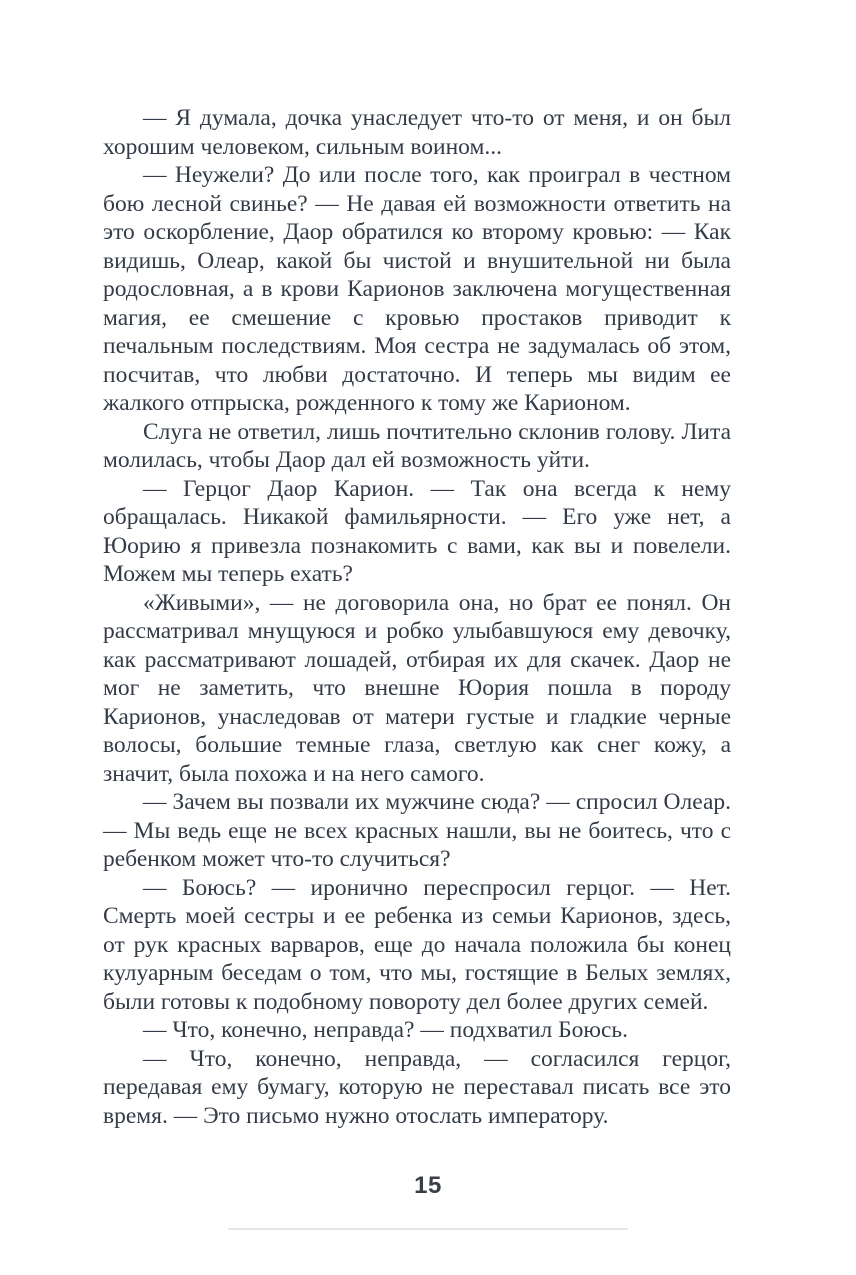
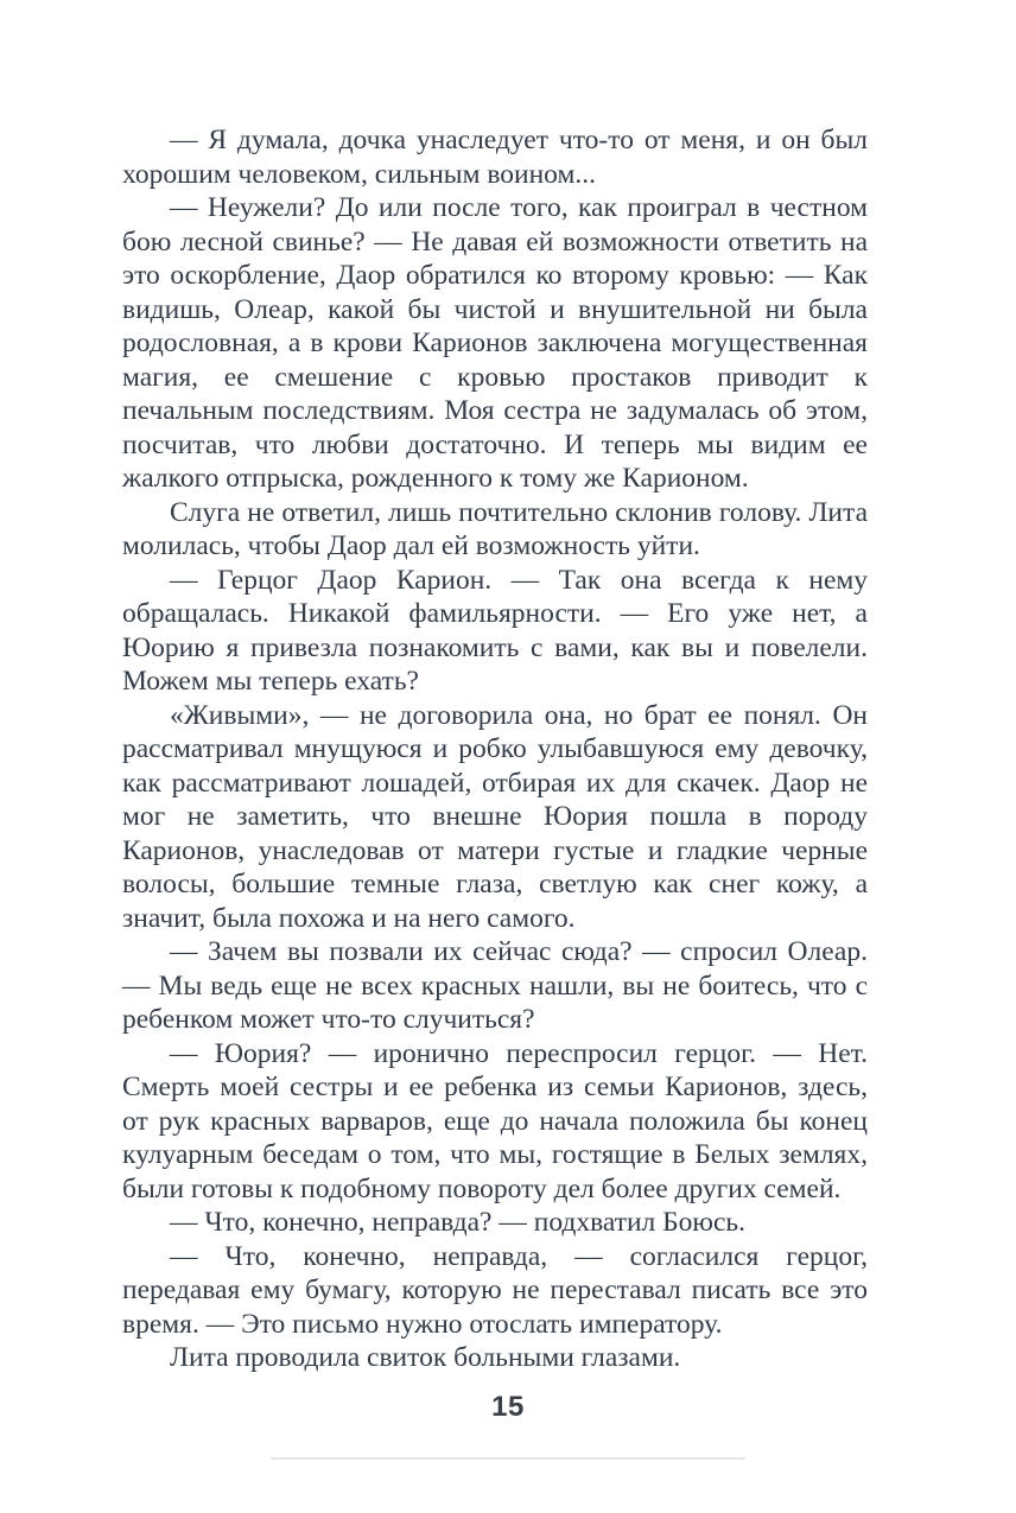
  — Я думала, дочка унаследует что-то от меня, и он был хо­рошим человеком, сильным воином...
  — Неужели? До или после того, как проиграл в честном бою лесной свинье? — Не давая ей возможности ответить на это оскорбление, Даор обратился ко второму кровью: — Как ви­дишь, Олеар, какой бы чистой и внушительной ни была родо­словная, а в крови Карионов заключена могущественная магия, ее смешение с кровью простаков приводит к печальным по­следствиям. Моя сестра не задумалась об этом, посчитав, что любви достаточно. И теперь мы видим ее жалкого отпрыска, рожденного к тому же Карионом.
  Слуга не ответил, лишь почтительно склонив голову. Лита молилась, чтобы Даор дал ей возможность уйти.
  — Герцог Даор Карион. — Так она всегда к нему обращалась. Никакой фамильярности. — Его уже нет, а Юорию я привезла познакомить с вами, как вы и повелели. Можем мы теперь ехать?
  «Живыми», — не договорила она, но брат ее понял. Он рас­сматривал мнущуюся и робко улыбавшуюся ему девочку, как рассматривают лошадей, отбирая их для скачек. Даор не мог не заметить, что внешне Юория пошла в породу Карионов, унаследовав от матери густые и гладкие черные волосы, большие темные глаза, светлую как снег кожу, а значит, была похожа и на него самого.
- — Зачем вы позвали их мужчине сюда? — спросил Олеар. — Мы ведь еще не всех красных нашли, вы не боитесь, что с ребенком может что-то случиться?
+ — Зачем вы позвали их сейчас сюда? — спросил Олеар. — Мы ведь еще не всех красных нашли, вы не боитесь, что с ребенком может что-то случиться?
- — Боюсь? — иронично переспросил герцог. — Нет. Смерть моей сестры и ее ребенка из семьи Карионов, здесь, от рук красных варваров, еще до начала положила бы конец кулуарным беседам о том, что мы, гостящие в Белых землях, были готовы к подобному повороту дел более других семей.
+ — Юория? — иронично переспросил герцог. — Нет. Смерть моей сестры и ее ребенка из семьи Карионов, здесь, от рук красных варваров, еще до начала положила бы конец кулуарным беседам о том, что мы, гостящие в Белых землях, были готовы к подобному повороту дел более других семей.
  — Что, конечно, неправда? — подхватил Боюсь.
  — Что, конечно, неправда, — согласился герцог, передавая ему бумагу, которую не переставал писать все это время. — Это письмо нужно отослать императору.
+ Лита проводила свиток больными глазами.
  15
